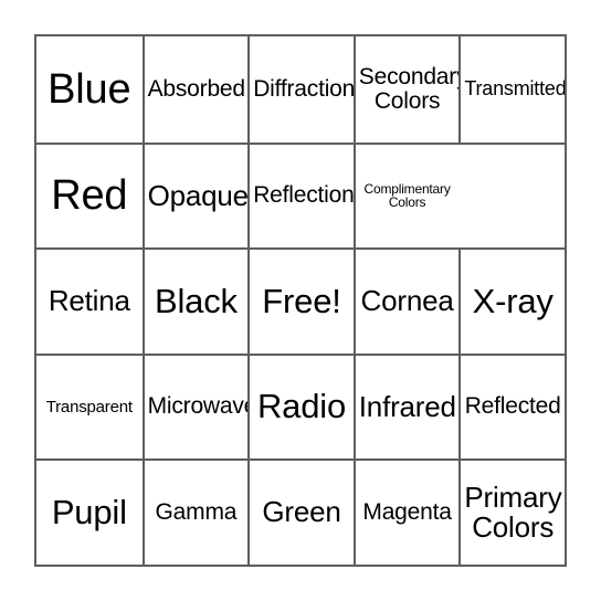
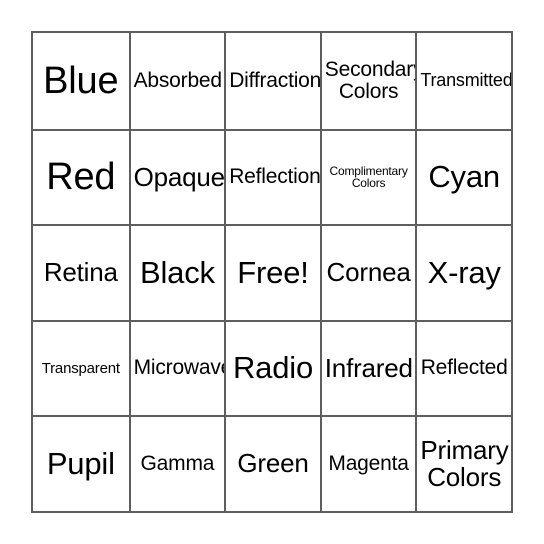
  Blue
  Absorbed
  Diffraction
  Secondar Colors
  Transmitted
  Red
  Opaque
  Reflection
  Complimentary Colors
+ Cyan
  Retina
  Black
  Free!
  Cornea
  X-ray
  Transparent
  Microwav
  Radio
  Infrared
  Reflected
  Pupil
  Gamma
  Green
  Magenta
  Primary Colors
